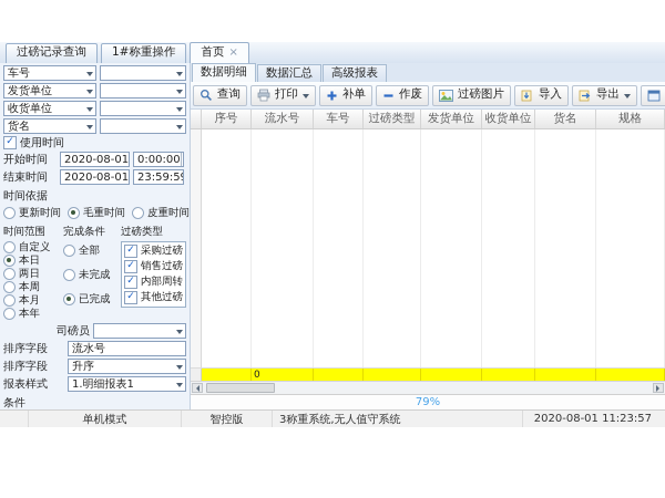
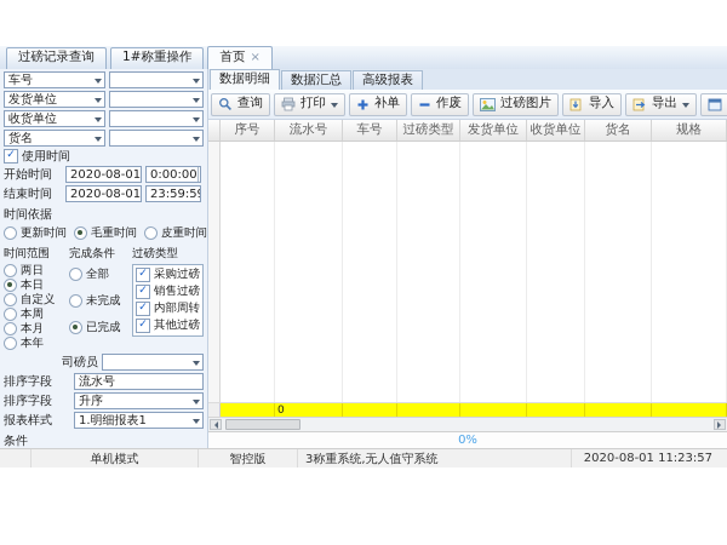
  过磅记录查询
  1#称重操作
  首页
  ×
  车号
  发货单位
  收货单位
  货名
  使用时间
  开始时间
  2020-08-01
  0:00:00
  结束时间
  2020-08-01
  23:59:5
  时间依据
  更新时间
  毛重时间
  皮重时间
  时间范围
- 自定义
+ 两日
  本日
- 两日
+ 自定义
  本周
  本月
  本年
  完成条件
  全部
  未完成
  已完成
  过磅类型
  采购过磅
  销售过磅
  内部周转
  其他过磅
  司磅员
  排序字段
  流水号
  排序字段
  升序
  报表样式
  1.明细报表1
  条件
  数据明细
  数据汇总
  高级报表
  查询
  打印
  补单
  作废
  过磅图片
  导入
  导出
  序号
  流水号
  车号
  过磅类型
  发货单位
  收货单位
  货名
  规格
  0
- 79%
+ 0%
  单机模式
  智控版
  3称重系统,无人值守系统
  2020-08-01 11:23:57
